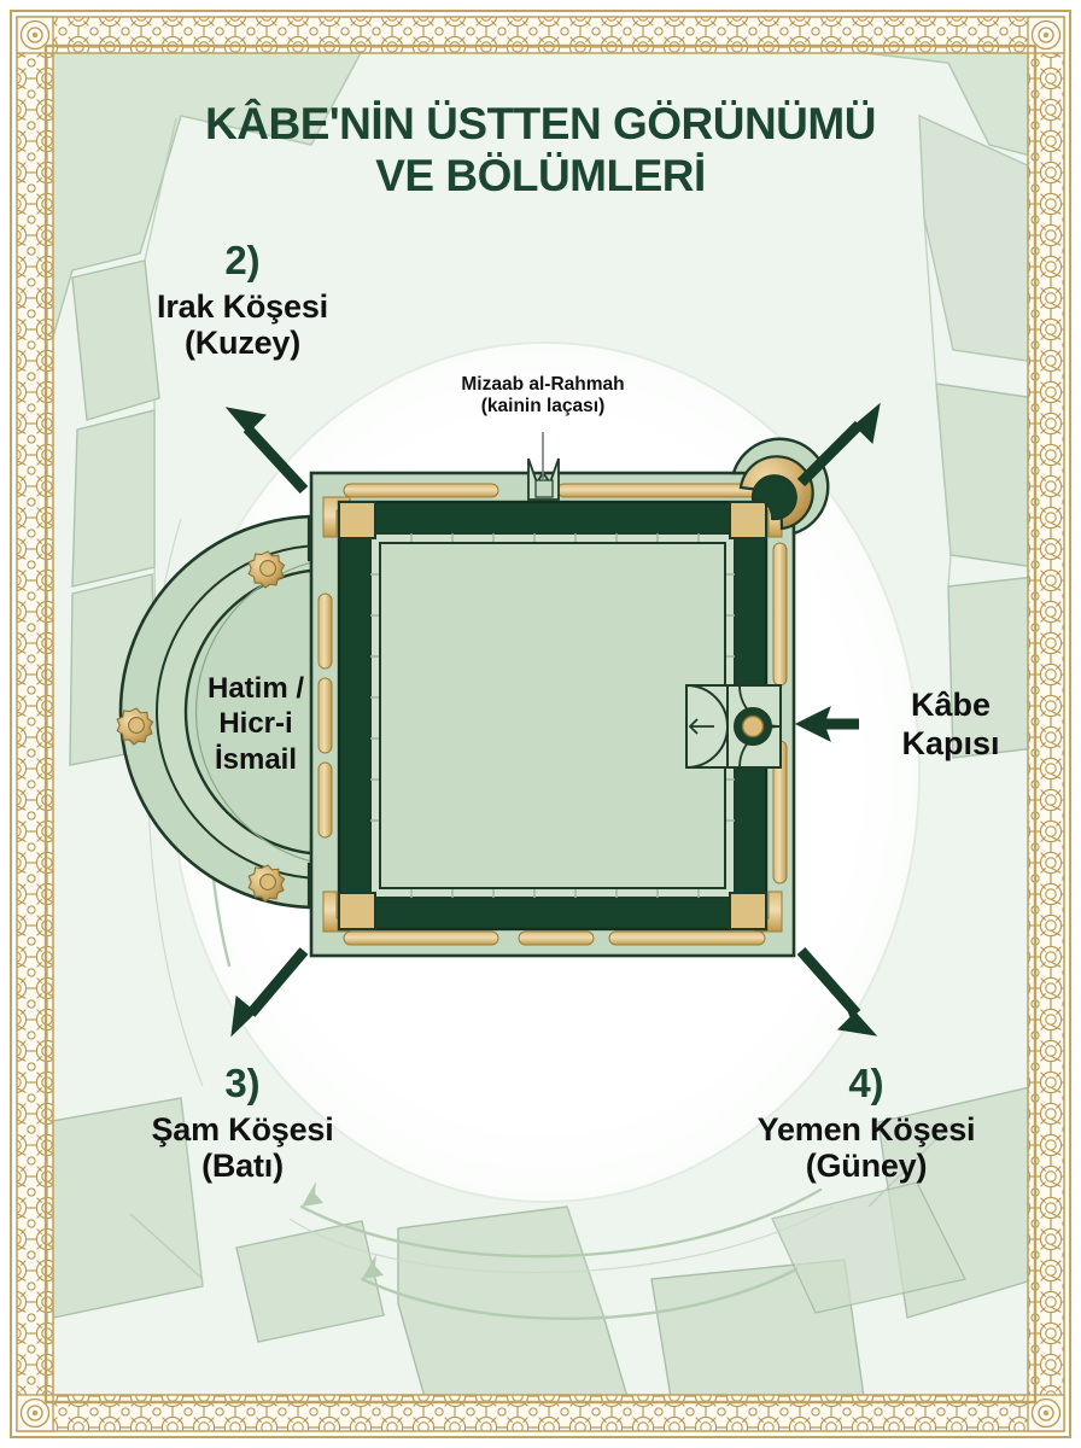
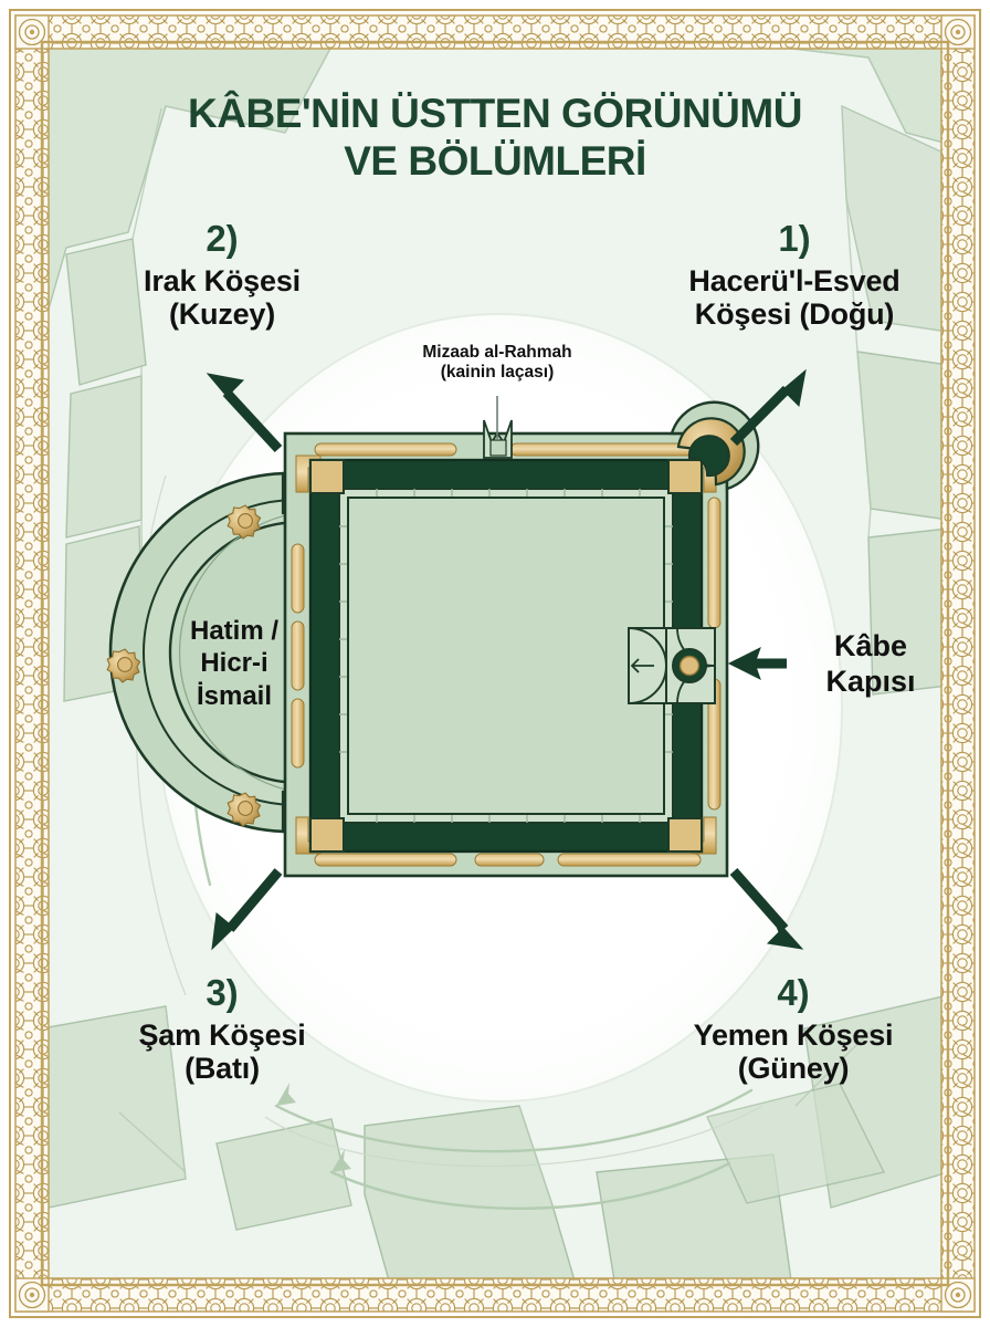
  KÂBE'NİN ÜSTTEN GÖRÜNÜMÜ
  VE BÖLÜMLERİ
+ 1)
+ Hacerü'l-Esved
+ Köşesi (Doğu)
  2)
  Irak Köşesi
  (Kuzey)
  3)
  Şam Köşesi
  (Batı)
  4)
  Yemen Köşesi
  (Güney)
  Mizaab al-Rahmah
  (kainin laçası)
  Hatim /
  Hicr-i
  İsmail
  Kâbe
  Kapısı
